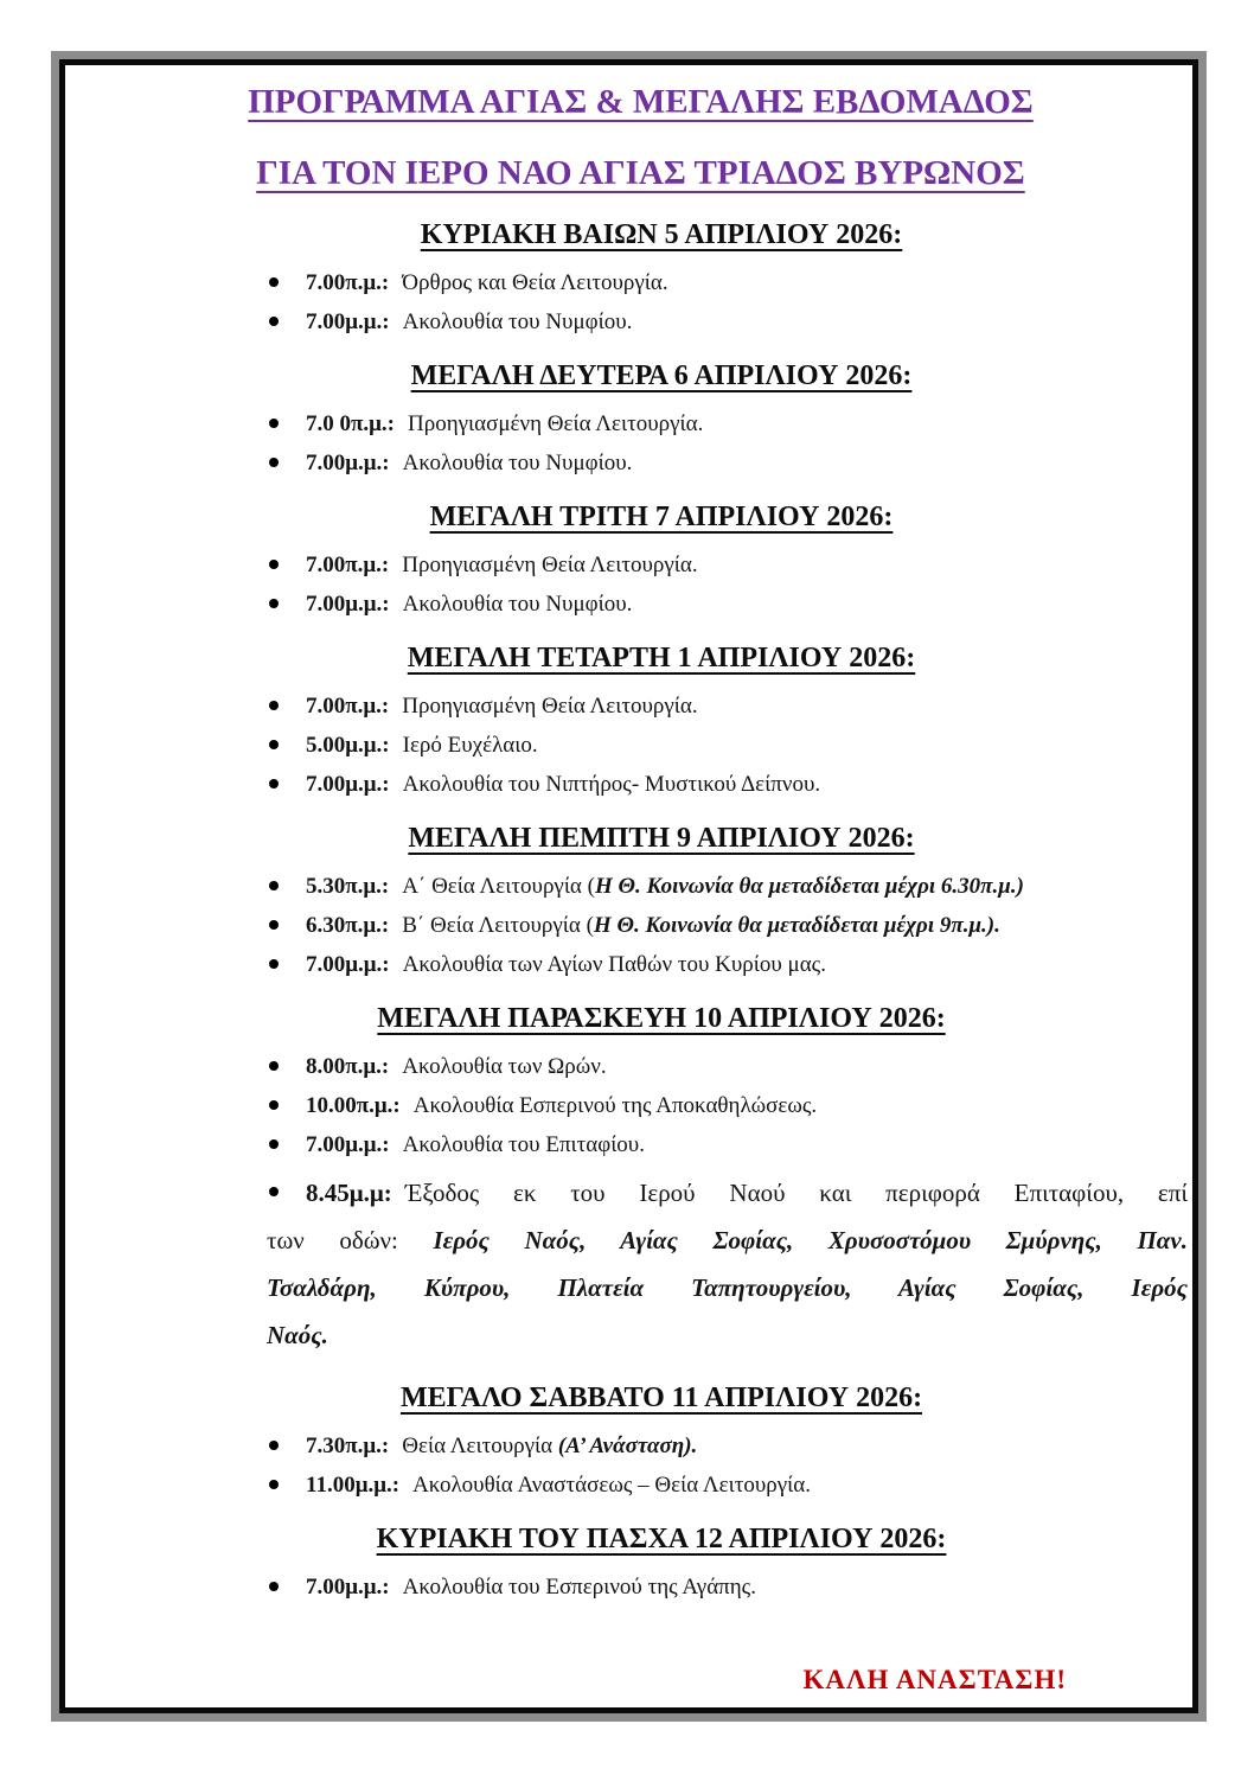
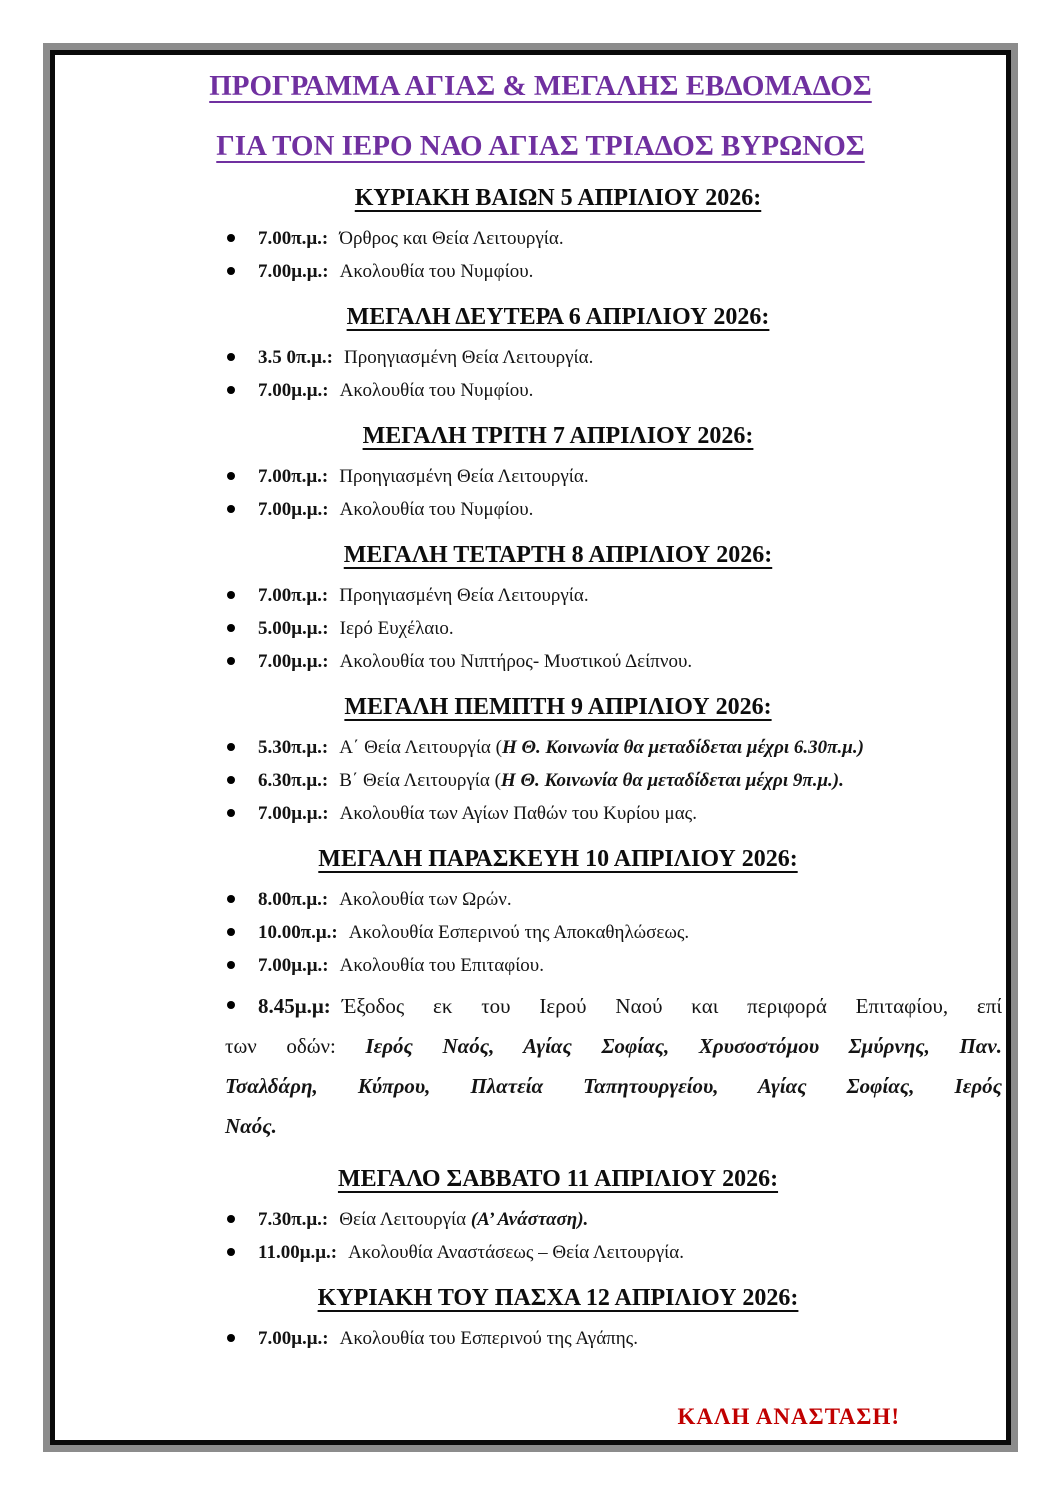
  ΠΡΟΓΡΑΜΜΑ ΑΓΙΑΣ & ΜΕΓΑΛΗΣ ΕΒΔΟΜΑΔΟΣ
  ΓΙΑ ΤΟΝ ΙΕΡΟ ΝΑΟ ΑΓΙΑΣ ΤΡΙΑΔΟΣ ΒΥΡΩΝΟΣ
  ΚΥΡΙΑΚΗ ΒΑΙΩΝ 5 ΑΠΡΙΛΙΟΥ 2026:
  7.00π.μ.: Όρθρος και Θεία Λειτουργία.
  7.00μ.μ.: Ακολουθία του Νυμφίου.
  ΜΕΓΑΛΗ ΔΕΥΤΕΡΑ 6 ΑΠΡΙΛΙΟΥ 2026:
- 7.0 0π.μ.: Προηγιασμένη Θεία Λειτουργία.
+ 3.5 0π.μ.: Προηγιασμένη Θεία Λειτουργία.
  7.00μ.μ.: Ακολουθία του Νυμφίου.
  ΜΕΓΑΛΗ ΤΡΙΤΗ 7 ΑΠΡΙΛΙΟΥ 2026:
  7.00π.μ.: Προηγιασμένη Θεία Λειτουργία.
  7.00μ.μ.: Ακολουθία του Νυμφίου.
- ΜΕΓΑΛΗ ΤΕΤΑΡΤΗ 1 ΑΠΡΙΛΙΟΥ 2026:
+ ΜΕΓΑΛΗ ΤΕΤΑΡΤΗ 8 ΑΠΡΙΛΙΟΥ 2026:
  7.00π.μ.: Προηγιασμένη Θεία Λειτουργία.
  5.00μ.μ.: Ιερό Ευχέλαιο.
  7.00μ.μ.: Ακολουθία του Νιπτήρος- Μυστικού Δείπνου.
  ΜΕΓΑΛΗ ΠΕΜΠΤΗ 9 ΑΠΡΙΛΙΟΥ 2026:
  5.30π.μ.: Α΄ Θεία Λειτουργία (Η Θ. Κοινωνία θα μεταδίδεται μέχρι 6.30π.μ.)
  6.30π.μ.: Β΄ Θεία Λειτουργία (Η Θ. Κοινωνία θα μεταδίδεται μέχρι 9π.μ.).
  7.00μ.μ.: Ακολουθία των Αγίων Παθών του Κυρίου μας.
  ΜΕΓΑΛΗ ΠΑΡΑΣΚΕΥΗ 10 ΑΠΡΙΛΙΟΥ 2026:
  8.00π.μ.: Ακολουθία των Ωρών.
  10.00π.μ.: Ακολουθία Εσπερινού της Αποκαθηλώσεως.
  7.00μ.μ.: Ακολουθία του Επιταφίου.
  8.45μ.μ: Έξοδος εκ του Ιερού Ναού και περιφορά Επιταφίου, επί των οδών: Ιερός Ναός, Αγίας Σοφίας, Χρυσοστόμου Σμύρνης, Παν. Τσαλδάρη, Κύπρου, Πλατεία Ταπητουργείου, Αγίας Σοφίας, Ιερός Ναός.
  ΜΕΓΑΛΟ ΣΑΒΒΑΤΟ 11 ΑΠΡΙΛΙΟΥ 2026:
  7.30π.μ.: Θεία Λειτουργία (Α’ Ανάσταση).
  11.00μ.μ.: Ακολουθία Αναστάσεως – Θεία Λειτουργία.
  ΚΥΡΙΑΚΗ ΤΟΥ ΠΑΣΧΑ 12 ΑΠΡΙΛΙΟΥ 2026:
  7.00μ.μ.: Ακολουθία του Εσπερινού της Αγάπης.
  ΚΑΛΗ ΑΝΑΣΤΑΣΗ!
